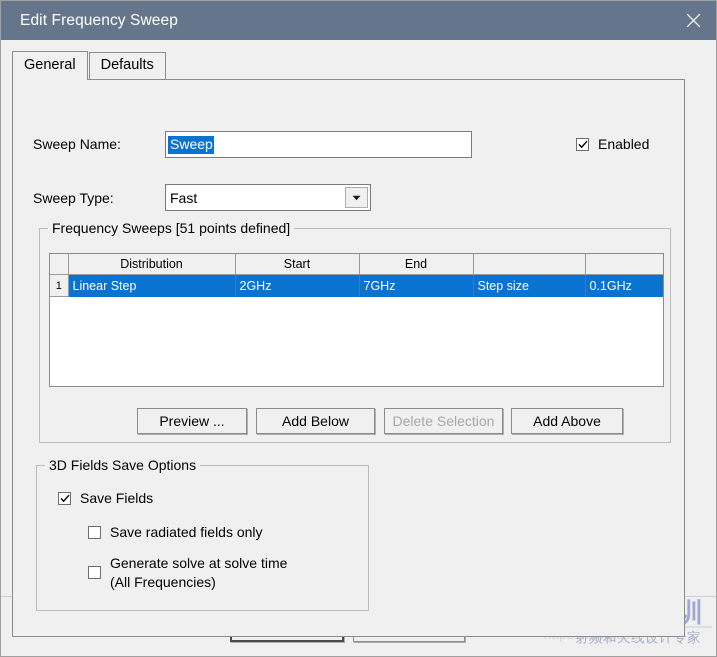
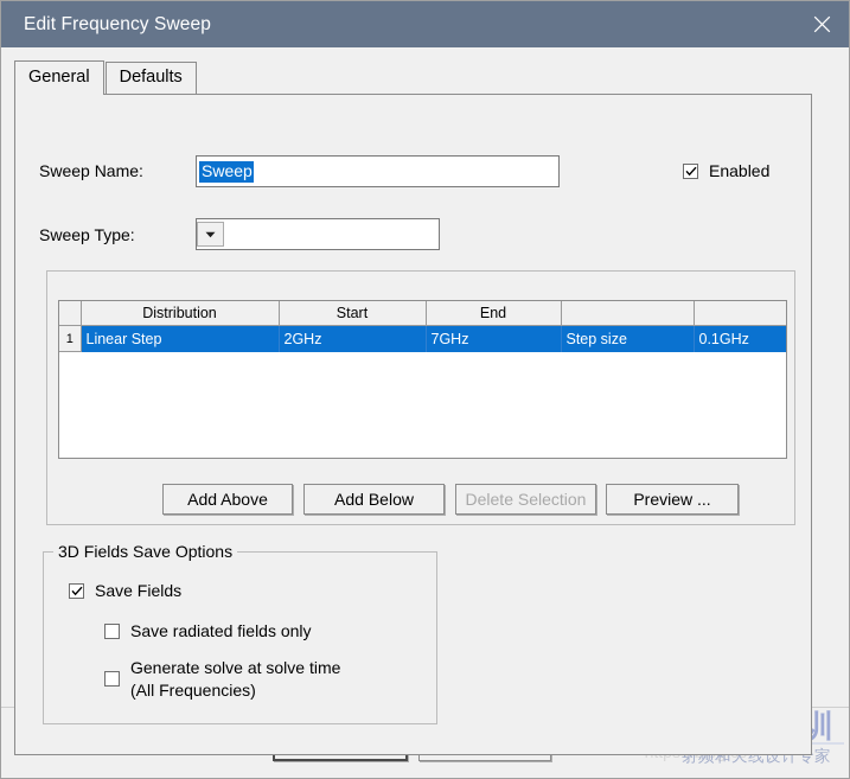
  Edit Frequency Sweep
  General
  Defaults
  Sweep Name:
  Sweep
  Enabled
  Sweep Type:
- Fast
- Frequency Sweeps [51 points defined]
  	Distribution	Start	End
  1	Linear Step	2GHz	7GHz	Step size	0.1GHz
- Preview ...
+ Add Above
  Add Below
  Delete Selection
- Add Above
+ Preview ...
  3D Fields Save Options
  Save Fields
  Save radiated fields only
  Generate solve at solve time
  (All Frequencies)
  射频和天线设计专家
